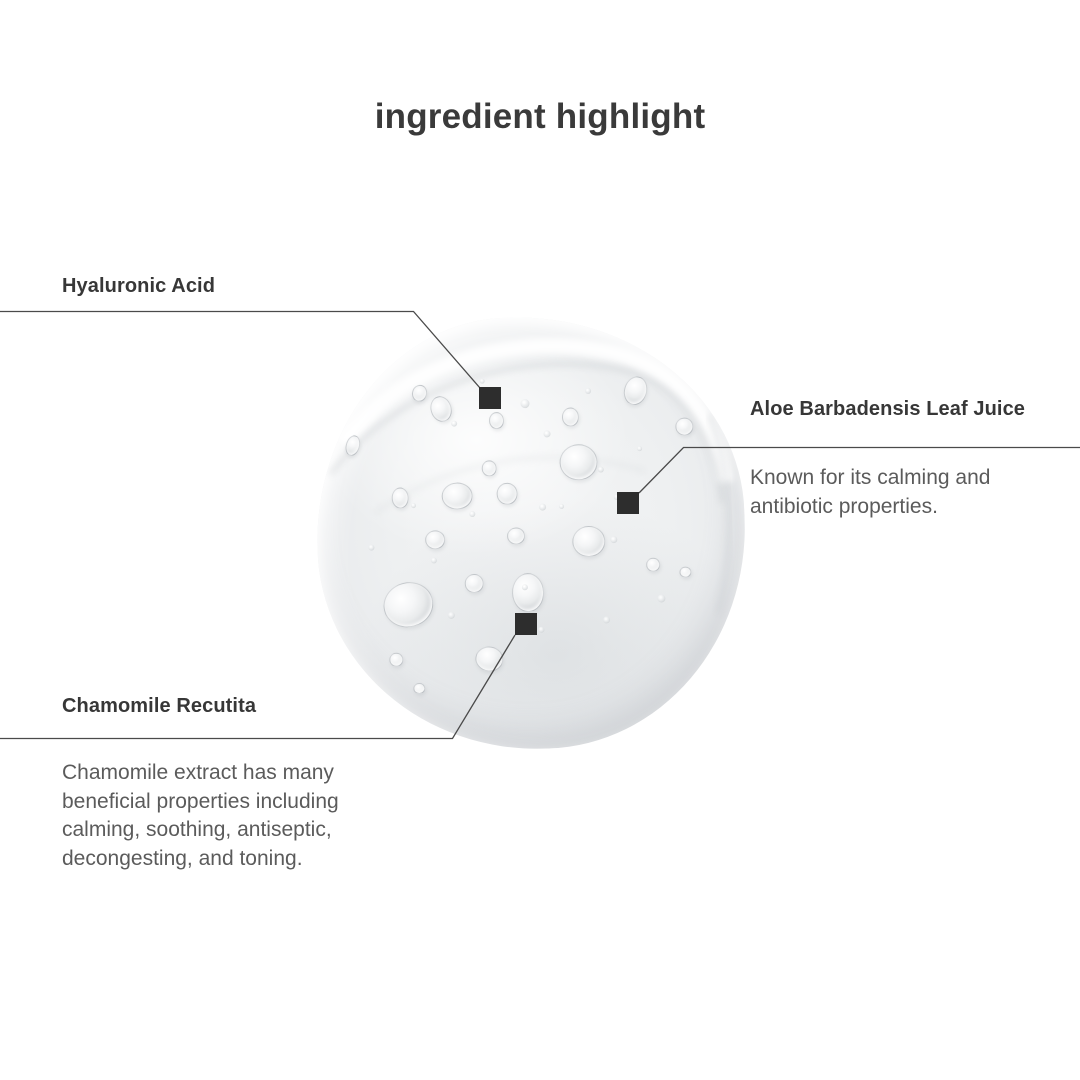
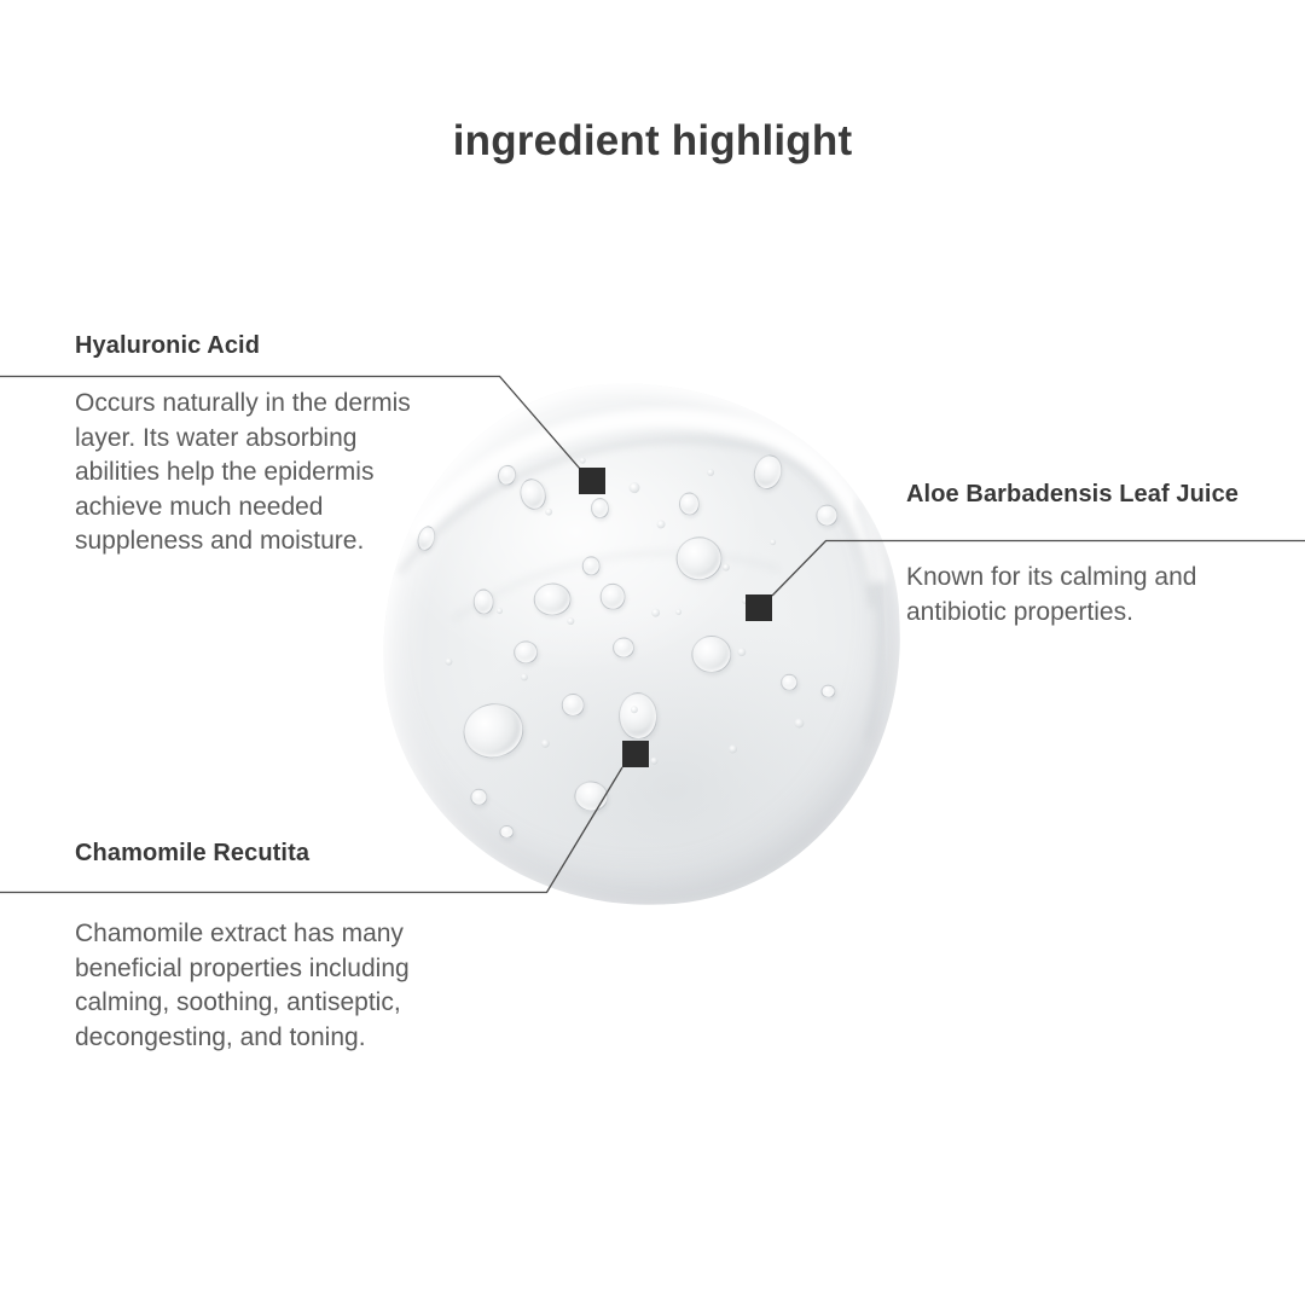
  ingredient highlight
  Hyaluronic Acid
+ Occurs naturally in the dermis layer. Its water absorbing abilities help the epidermis achieve much needed suppleness and moisture.
  Aloe Barbadensis Leaf Juice
  Known for its calming and antibiotic properties.
  Chamomile Recutita
  Chamomile extract has many beneficial properties including calming, soothing, antiseptic, decongesting, and toning.
